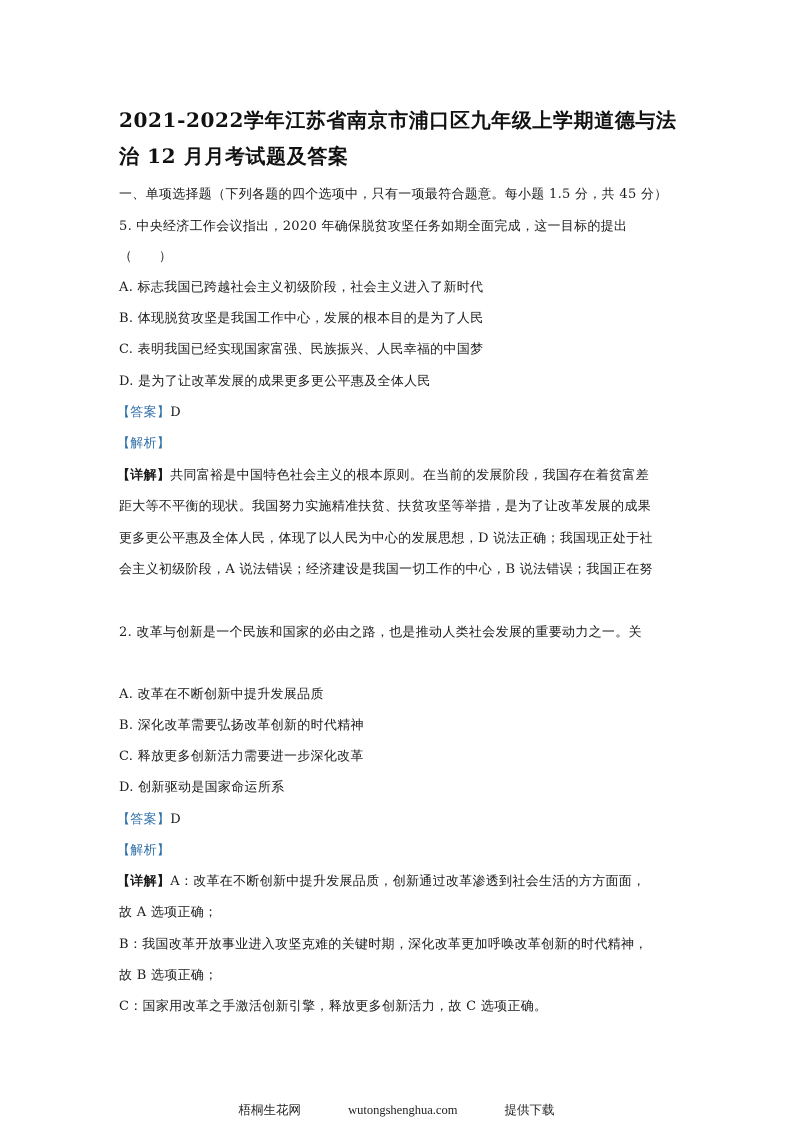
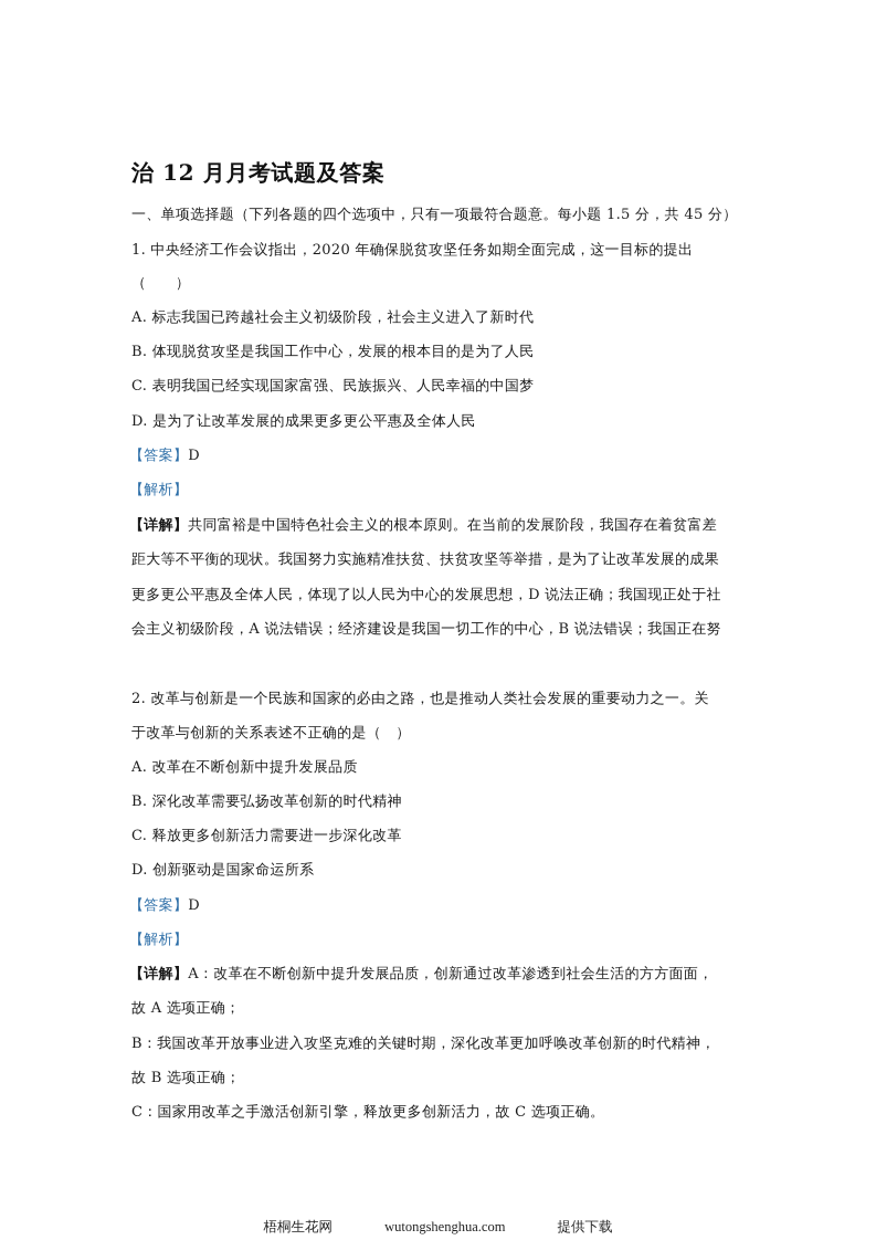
- 2021-2022学年江苏省南京市浦口区九年级上学期道德与法
  治 12 月月考试题及答案
  一、单项选择题（下列各题的四个选项中，只有一项最符合题意。每小题 1.5 分，共 45 分）
- 5. 中央经济工作会议指出，2020 年确保脱贫攻坚任务如期全面完成，这一目标的提出
+ 1. 中央经济工作会议指出，2020 年确保脱贫攻坚任务如期全面完成，这一目标的提出
  （ ）
  A. 标志我国已跨越社会主义初级阶段，社会主义进入了新时代
  B. 体现脱贫攻坚是我国工作中心，发展的根本目的是为了人民
  C. 表明我国已经实现国家富强、民族振兴、人民幸福的中国梦
  D. 是为了让改革发展的成果更多更公平惠及全体人民
  【答案】D
  【解析】
  【详解】共同富裕是中国特色社会主义的根本原则。在当前的发展阶段，我国存在着贫富差
  距大等不平衡的现状。我国努力实施精准扶贫、扶贫攻坚等举措，是为了让改革发展的成果
  更多更公平惠及全体人民，体现了以人民为中心的发展思想，D 说法正确；我国现正处于社
  会主义初级阶段，A 说法错误；经济建设是我国一切工作的中心，B 说法错误；我国正在努
  2. 改革与创新是一个民族和国家的必由之路，也是推动人类社会发展的重要动力之一。关
+ 于改革与创新的关系表述不正确的是（ ）
  A. 改革在不断创新中提升发展品质
  B. 深化改革需要弘扬改革创新的时代精神
  C. 释放更多创新活力需要进一步深化改革
  D. 创新驱动是国家命运所系
  【答案】D
  【解析】
  【详解】A：改革在不断创新中提升发展品质，创新通过改革渗透到社会生活的方方面面，
  故 A 选项正确；
  B：我国改革开放事业进入攻坚克难的关键时期，深化改革更加呼唤改革创新的时代精神，
  故 B 选项正确；
  C：国家用改革之手激活创新引擎，释放更多创新活力，故 C 选项正确。
  梧桐生花网 wutongshenghua.com 提供下载
